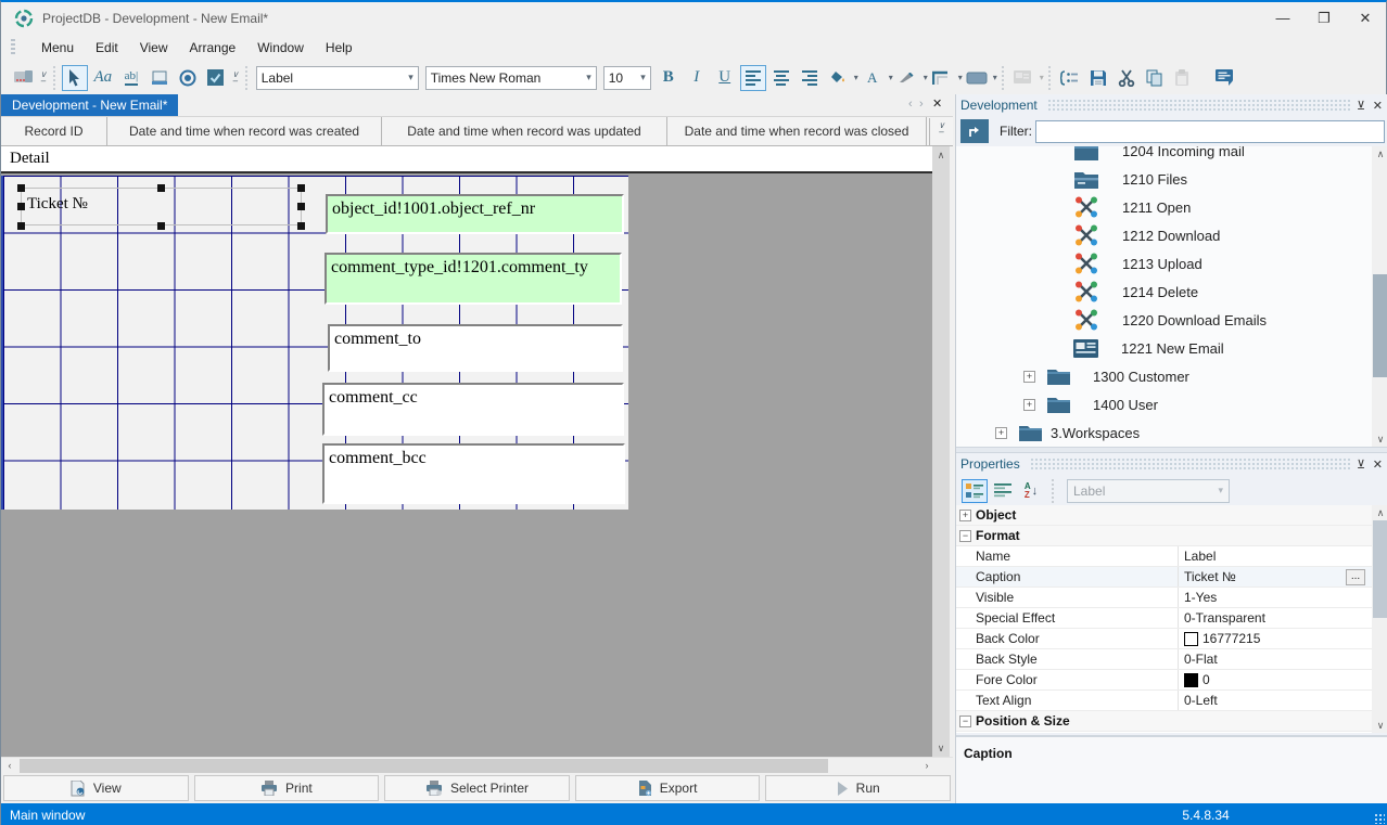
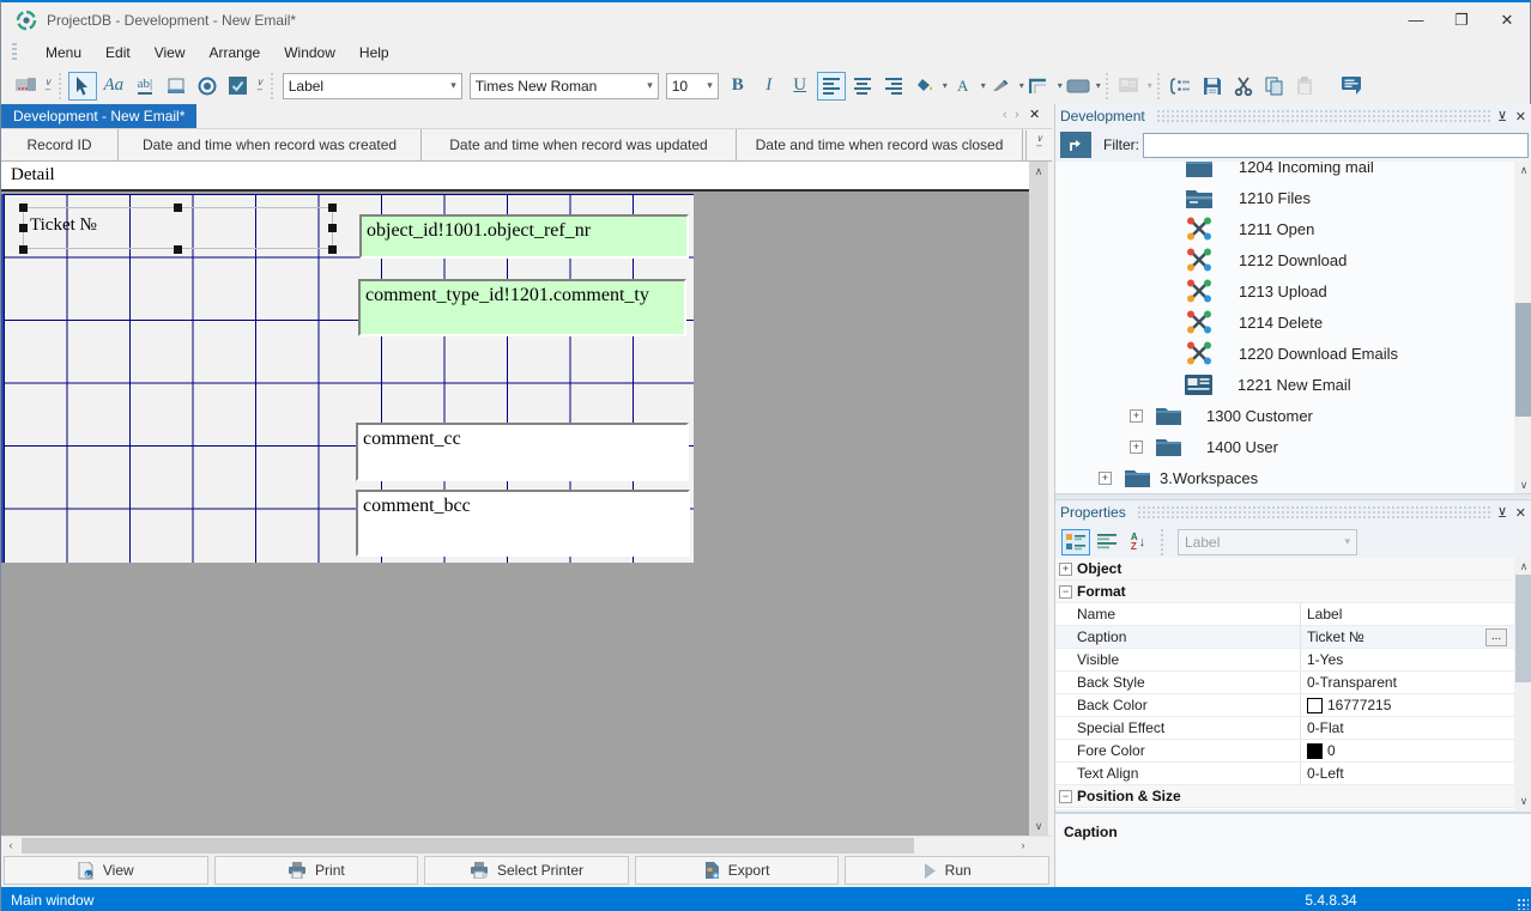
  ProjectDB - Development - New Email*
  —
  ❐
  ✕
  Menu
  Edit
  View
  Arrange
  Window
  Help
  ∨
  –
  Aa
  ab|
  ∨
  –
  Label
  ▾
  Times New Roman
  ▾
  10
  ▾
  B
  I
  U
  ▾
  A
  ▾
  ▾
  ▾
  ▾
  ▾
  Development - New Email*
  ‹
  ›
  ✕
  Record ID
  Date and time when record was created
  Date and time when record was updated
  Date and time when record was closed
  ∨
  –
  Detail
  Ticket №
  object_id!1001.object_ref_nr
  comment_type_id!1201.comment_ty
- comment_to
  comment_cc
  comment_bcc
  ∧
  ∨
  ‹
  ›
  View
  Print
  Select Printer
  Export
  Run
  Development
  ⊻
  ✕
  Filter:
  1204 Incoming mail
  1210 Files
  1211 Open
  1212 Download
  1213 Upload
  1214 Delete
  1220 Download Emails
  1221 New Email
  +
  1300 Customer
  +
  1400 User
  +
  3.Workspaces
  ∧
  ∨
  Properties
  ⊻
  ✕
  A
  Z
  ↓
  Label
  ▾
  +
  Object
  −
  Format
  Name
  Label
  Caption
  Ticket №
  ...
  Visible
  1-Yes
- Special Effect
+ Back Style
  0-Transparent
  Back Color
  16777215
- Back Style
+ Special Effect
  0-Flat
  Fore Color
  0
  Text Align
  0-Left
  −
  Position & Size
  ∧
  ∨
  Caption
  Main window
  5.4.8.34
